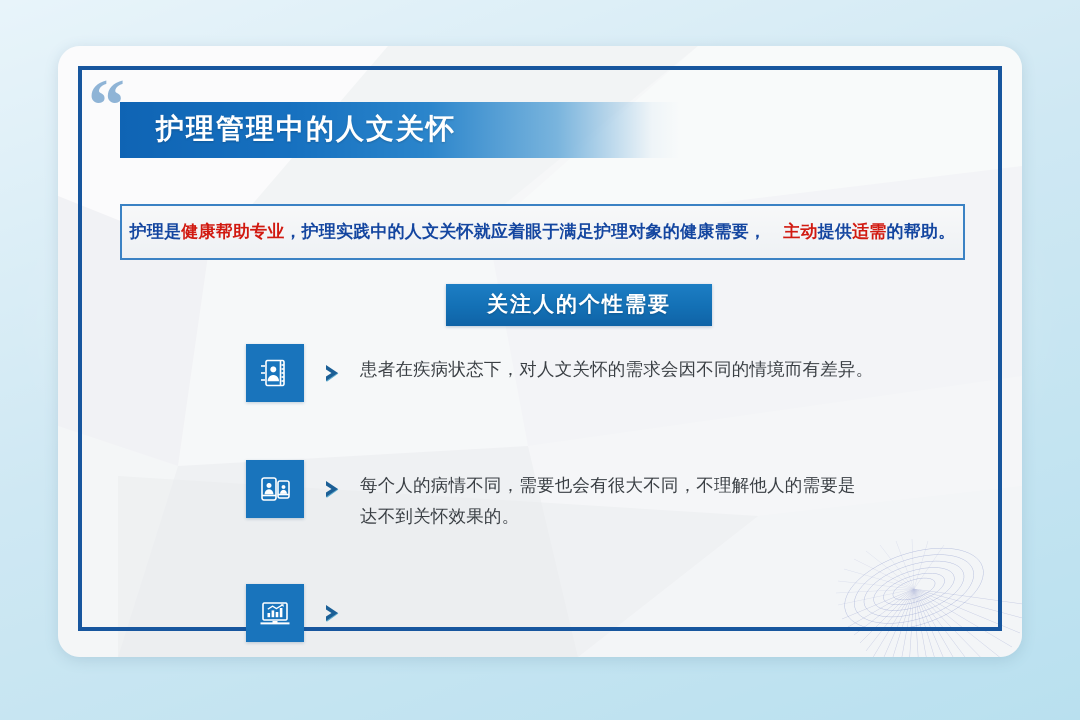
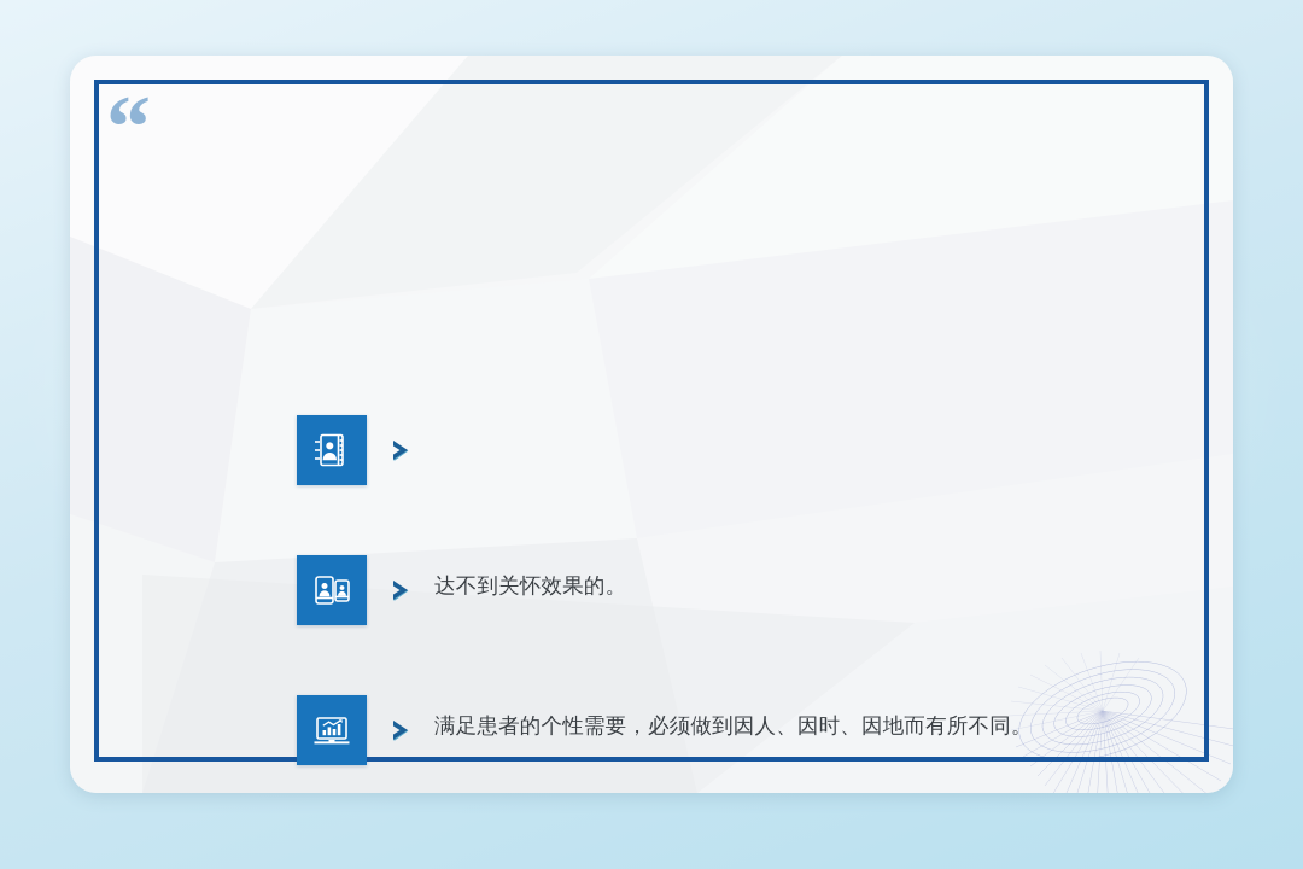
  “
- 护理管理中的人文关怀
- 护理是健康帮助专业，护理实践中的人文关怀就应着眼于满足护理对象的健康需要， 主动提供适需的帮助。
- 关注人的个性需要
- 患者在疾病状态下，对人文关怀的需求会因不同的情境而有差异。
- 每个人的病情不同，需要也会有很大不同，不理解他人的需要是
  达不到关怀效果的。
+ 满足患者的个性需要，必须做到因人、因时、因地而有所不同。
